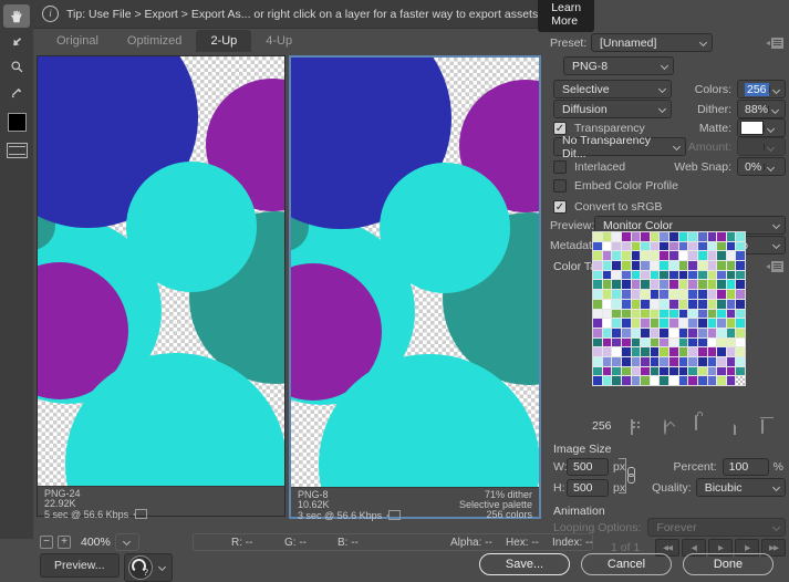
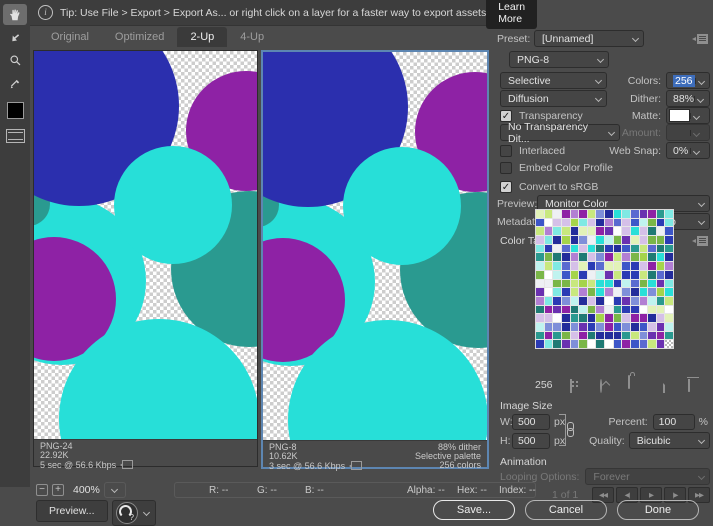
  i
  Tip: Use File > Export > Export As... or right click on a layer for a faster way to export assets
  Learn More
  Original
  Optimized
  2-Up
  4-Up
  PNG-24
  22.92K
  5 sec @ 56.6 Kbps
  PNG-8
  10.62K
  3 sec @ 56.6 Kbps
- 71% dither
+ 88% dither
  Selective palette
  256 colors
  Preset:
  [Unnamed]
  PNG-8
  Selective
  Colors:
  256
  Diffusion
  Dither:
  88%
  ✓
  Transparency
  Matte:
  No Transparency Dit...
  Amount:
  Interlaced
  Web Snap:
  0%
  Embed Color Profile
  ✓
  Convert to sRGB
  Preview:
  Monitor Color
  Metadat
  256
  Image Size
  500
  px
  Percent:
  100
  %
  H:
  500
  px
  Quality:
  Bicubic
  Animation
  Looping Options:
  Forever
  1 of 1
  −
  +
  400%
  R: --
  G: --
  B: --
  Alpha: --
  Hex: --
  Index: --
  Preview...
  Save...
  Cancel
  Done
